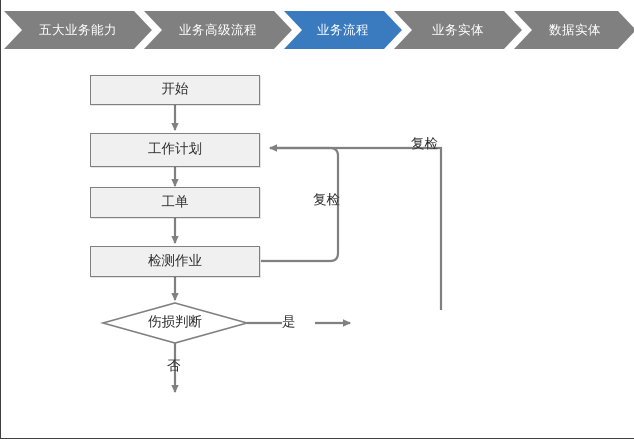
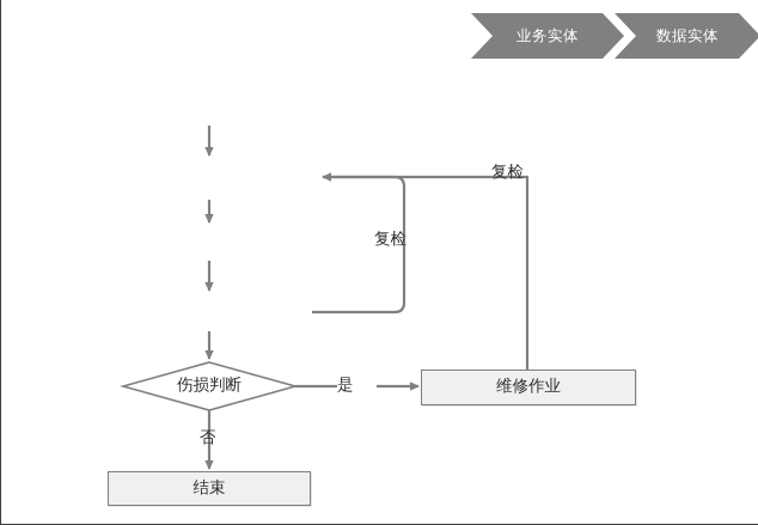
- 五大业务能力
- 业务高级流程
- 业务流程
  业务实体
  数据实体
- 开始
- 工作计划
- 工单
- 检测作业
  伤损判断
+ 维修作业
+ 结束
  是
  否
  复检
  复检
